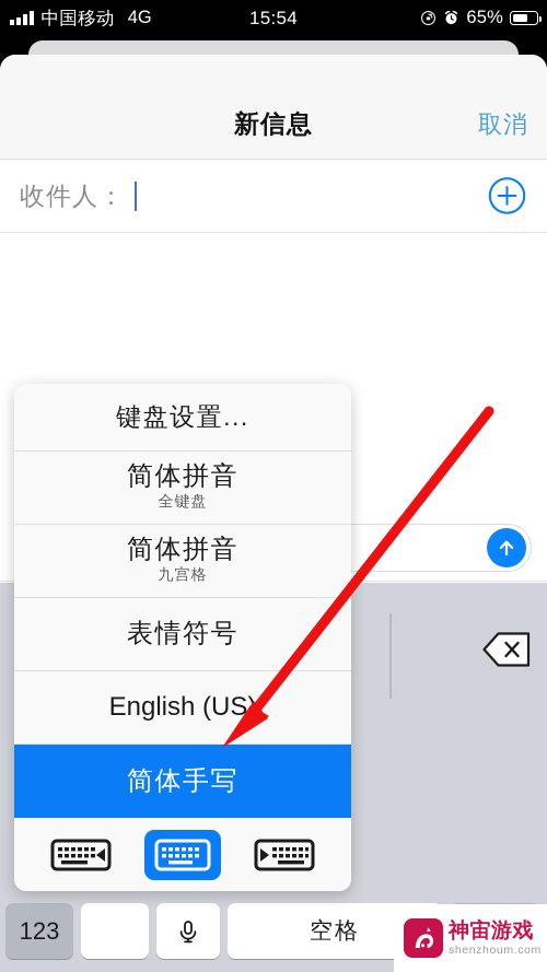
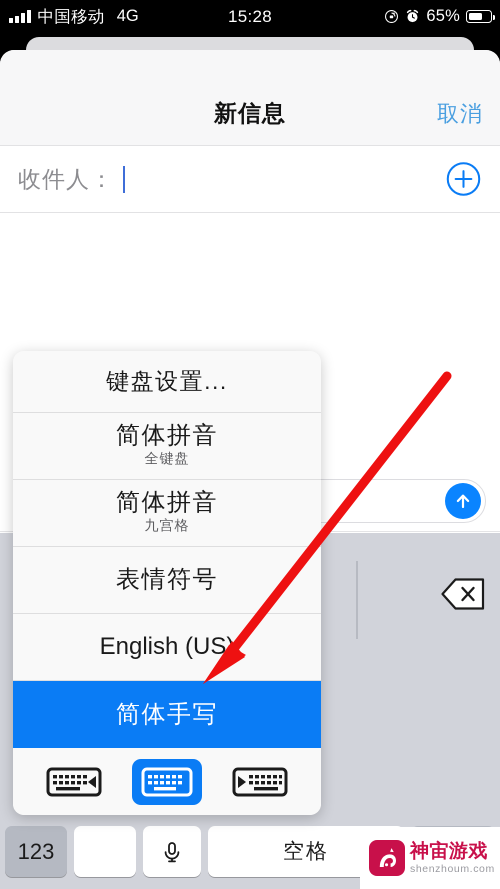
  中国移动
  4G
- 15:54
+ 15:28
  65%
  新信息
  取消
  收件人：
  123
  空格
  键盘设置...
  简体拼音
  全键盘
  简体拼音
  九宫格
  表情符号
  English (US
  简体手写
  神宙游戏
  shenzhoum.com
